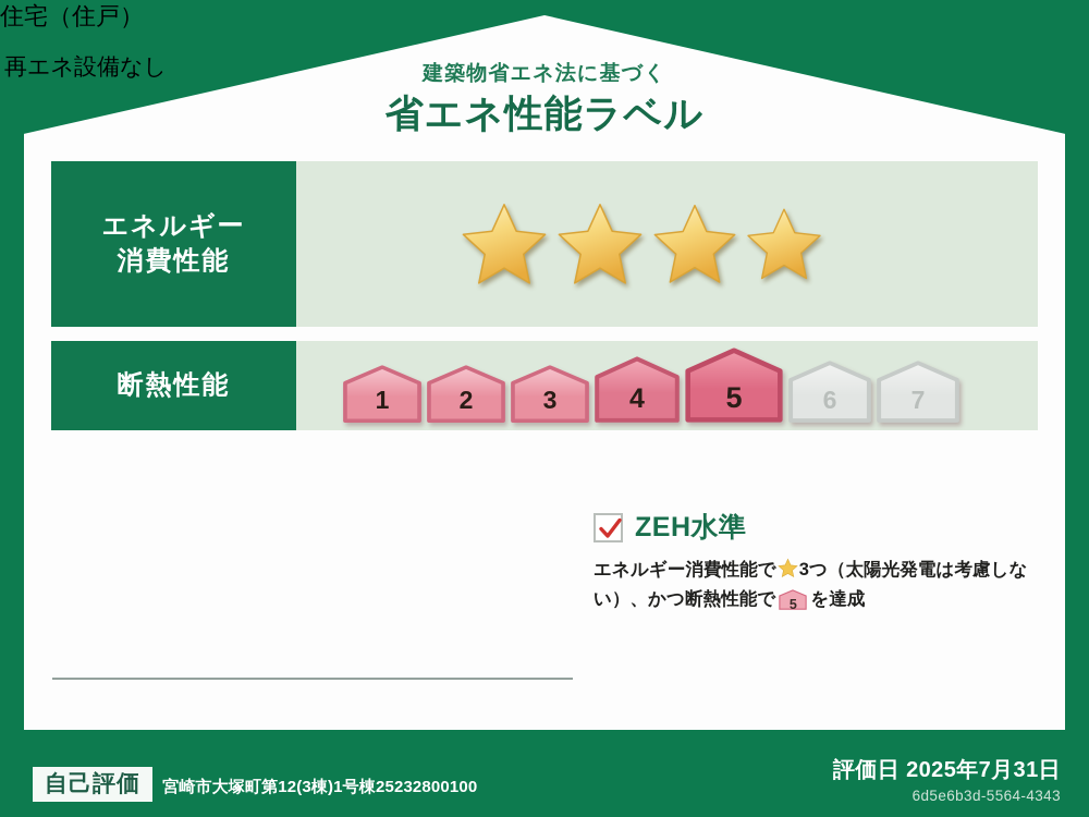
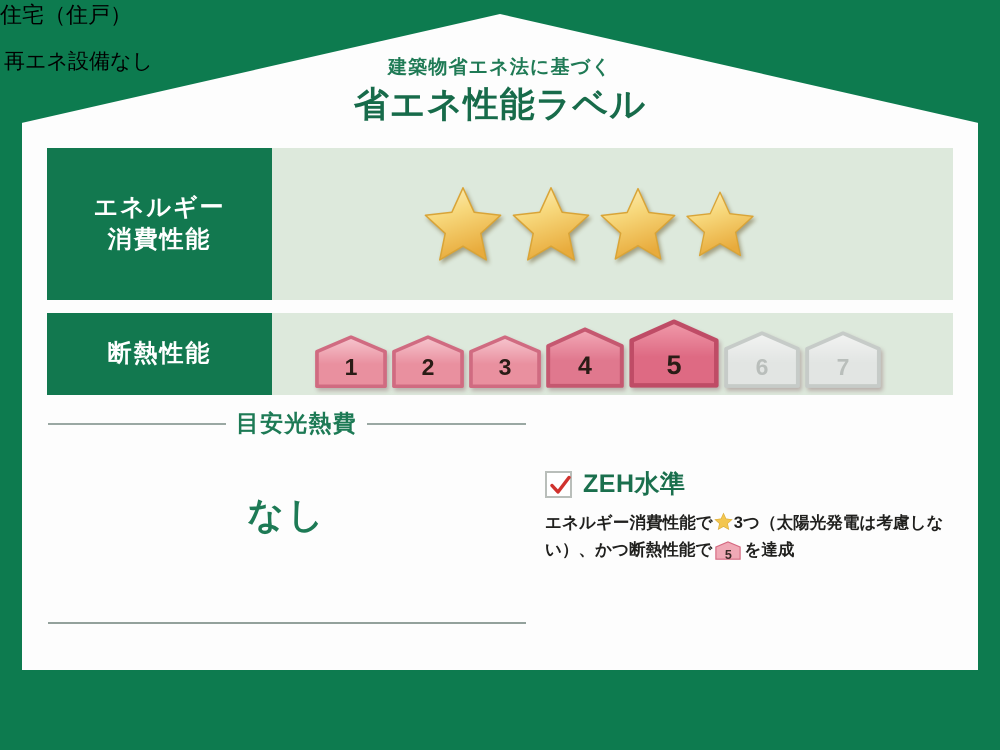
  住宅（住戸）
  再エネ設備なし
  建築物省エネ法に基づく
  省エネ性能ラベル
  エネルギー
  消費性能
  断熱性能
  1
  2
  3
  4
  5
  6
  7
+ 目安光熱費
+ なし
  ZEH水準
  エネルギー消費性能で 3つ（太陽光発電は考慮しない）、かつ断熱性能で 5 を達成
- 自己評価
- 宮崎市大塚町第12(3棟)1号棟25232800100
- 評価日 2025年7月31日
- 6d5e6b3d-5564-4343
